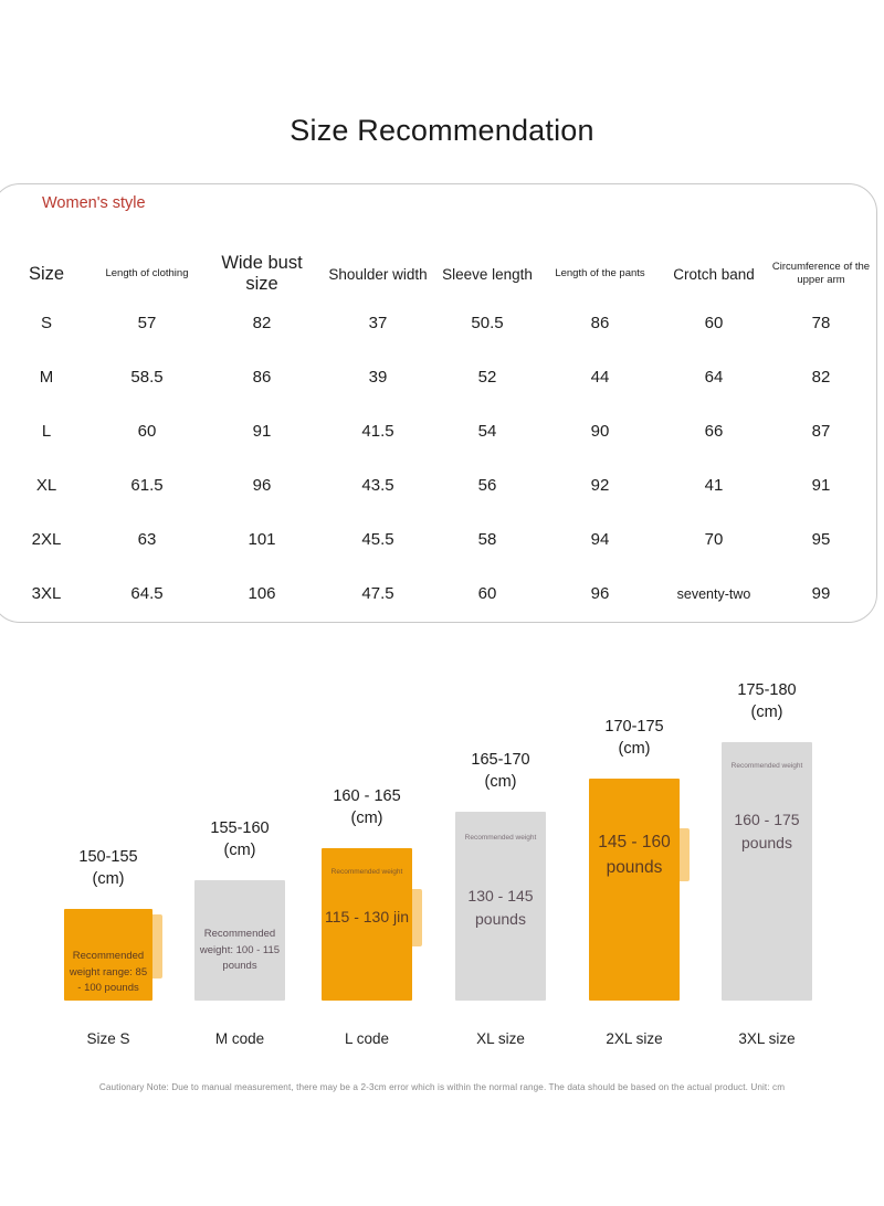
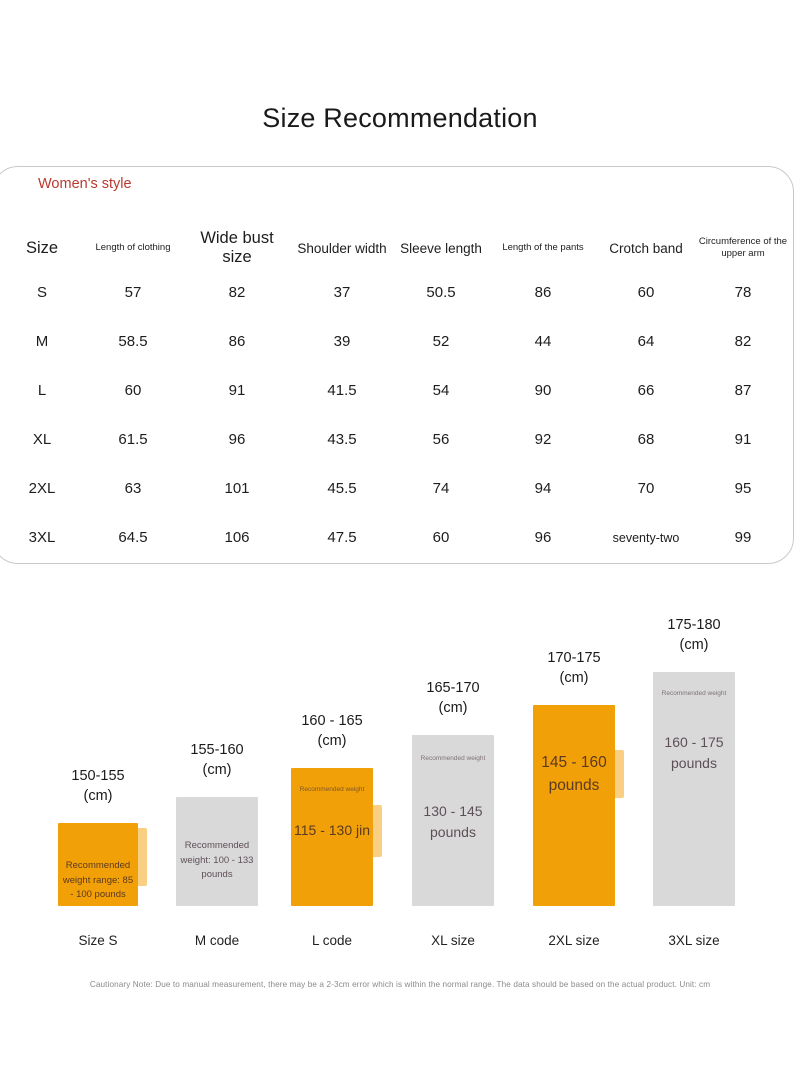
  Size Recommendation
  Women's style
  Size	Length of clothing	Wide bust size	Shoulder width	Sleeve length	Length of the pants	Crotch band	Circumference of the upper arm
  S	57	82	37	50.5	86	60	78
  M	58.5	86	39	52	44	64	82
  L	60	91	41.5	54	90	66	87
- XL	61.5	96	43.5	56	92	41	91
+ XL	61.5	96	43.5	56	92	68	91
- 2XL	63	101	45.5	58	94	70	95
+ 2XL	63	101	45.5	74	94	70	95
  3XL	64.5	106	47.5	60	96	seventy-two	99
  150-155
  (cm)
  Recommended weight range: 85 - 100 pounds
  Size S
  155-160
  (cm)
- Recommended weight: 100 - 115 pounds
+ Recommended weight: 100 - 133 pounds
  M code
  160 - 165
  (cm)
  115 - 130 jin
  L code
  165-170
  (cm)
  130 - 145 pounds
  XL size
  170-175
  (cm)
  145 - 160 pounds
  2XL size
  175-180
  (cm)
  160 - 175 pounds
  3XL size
  Cautionary Note: Due to manual measurement, there may be a 2-3cm error which is within the normal range. The data should be based on the actual product. Unit: cm
